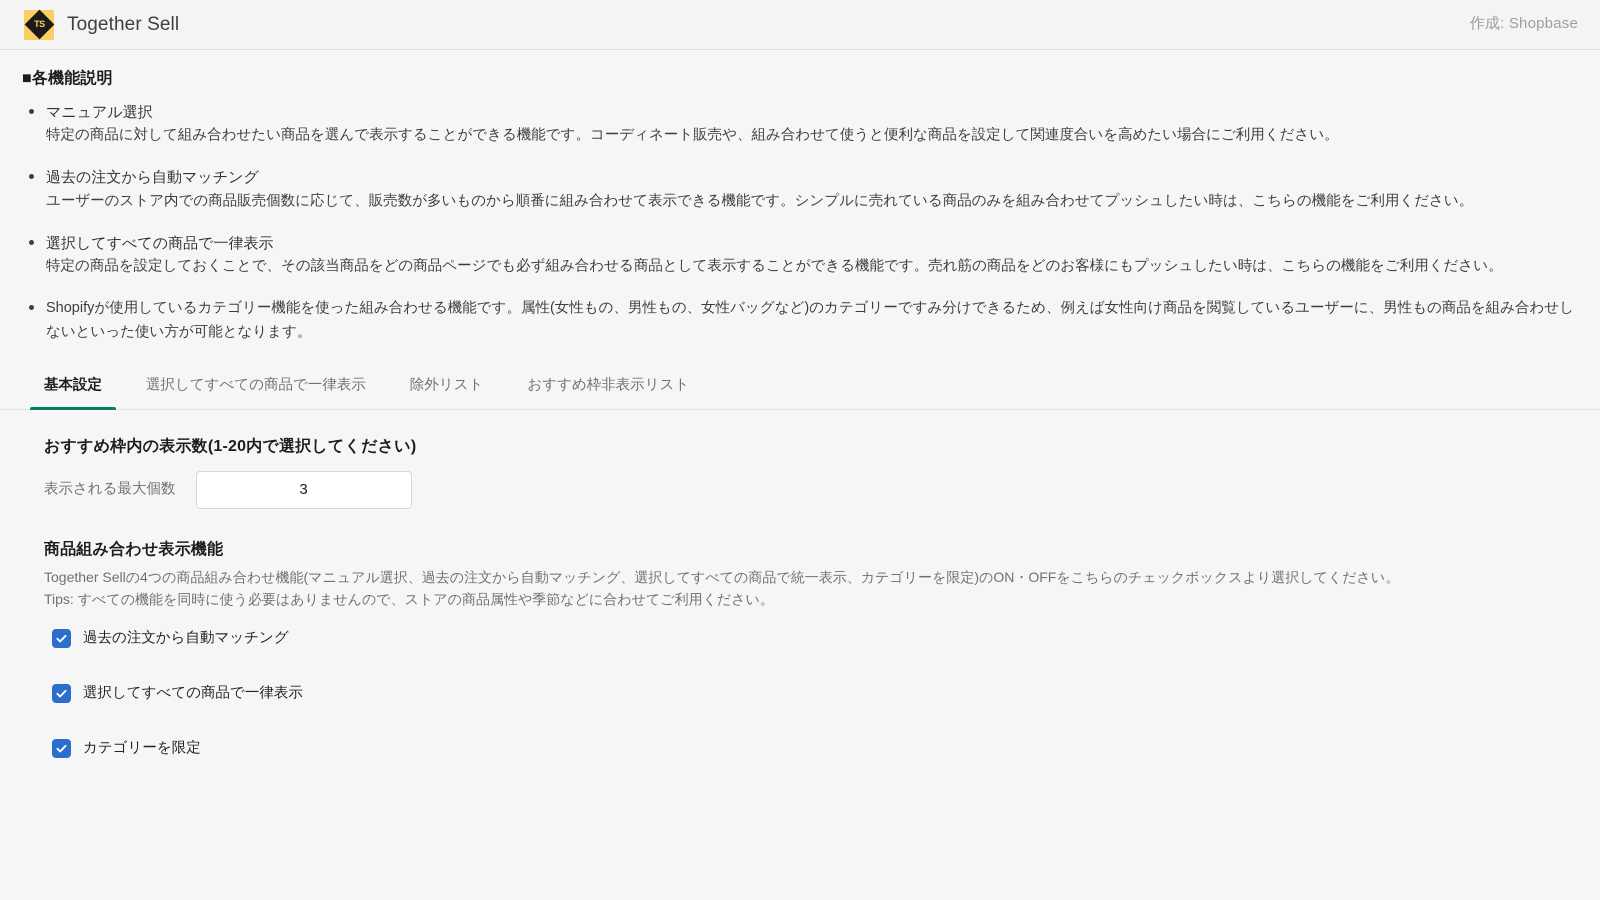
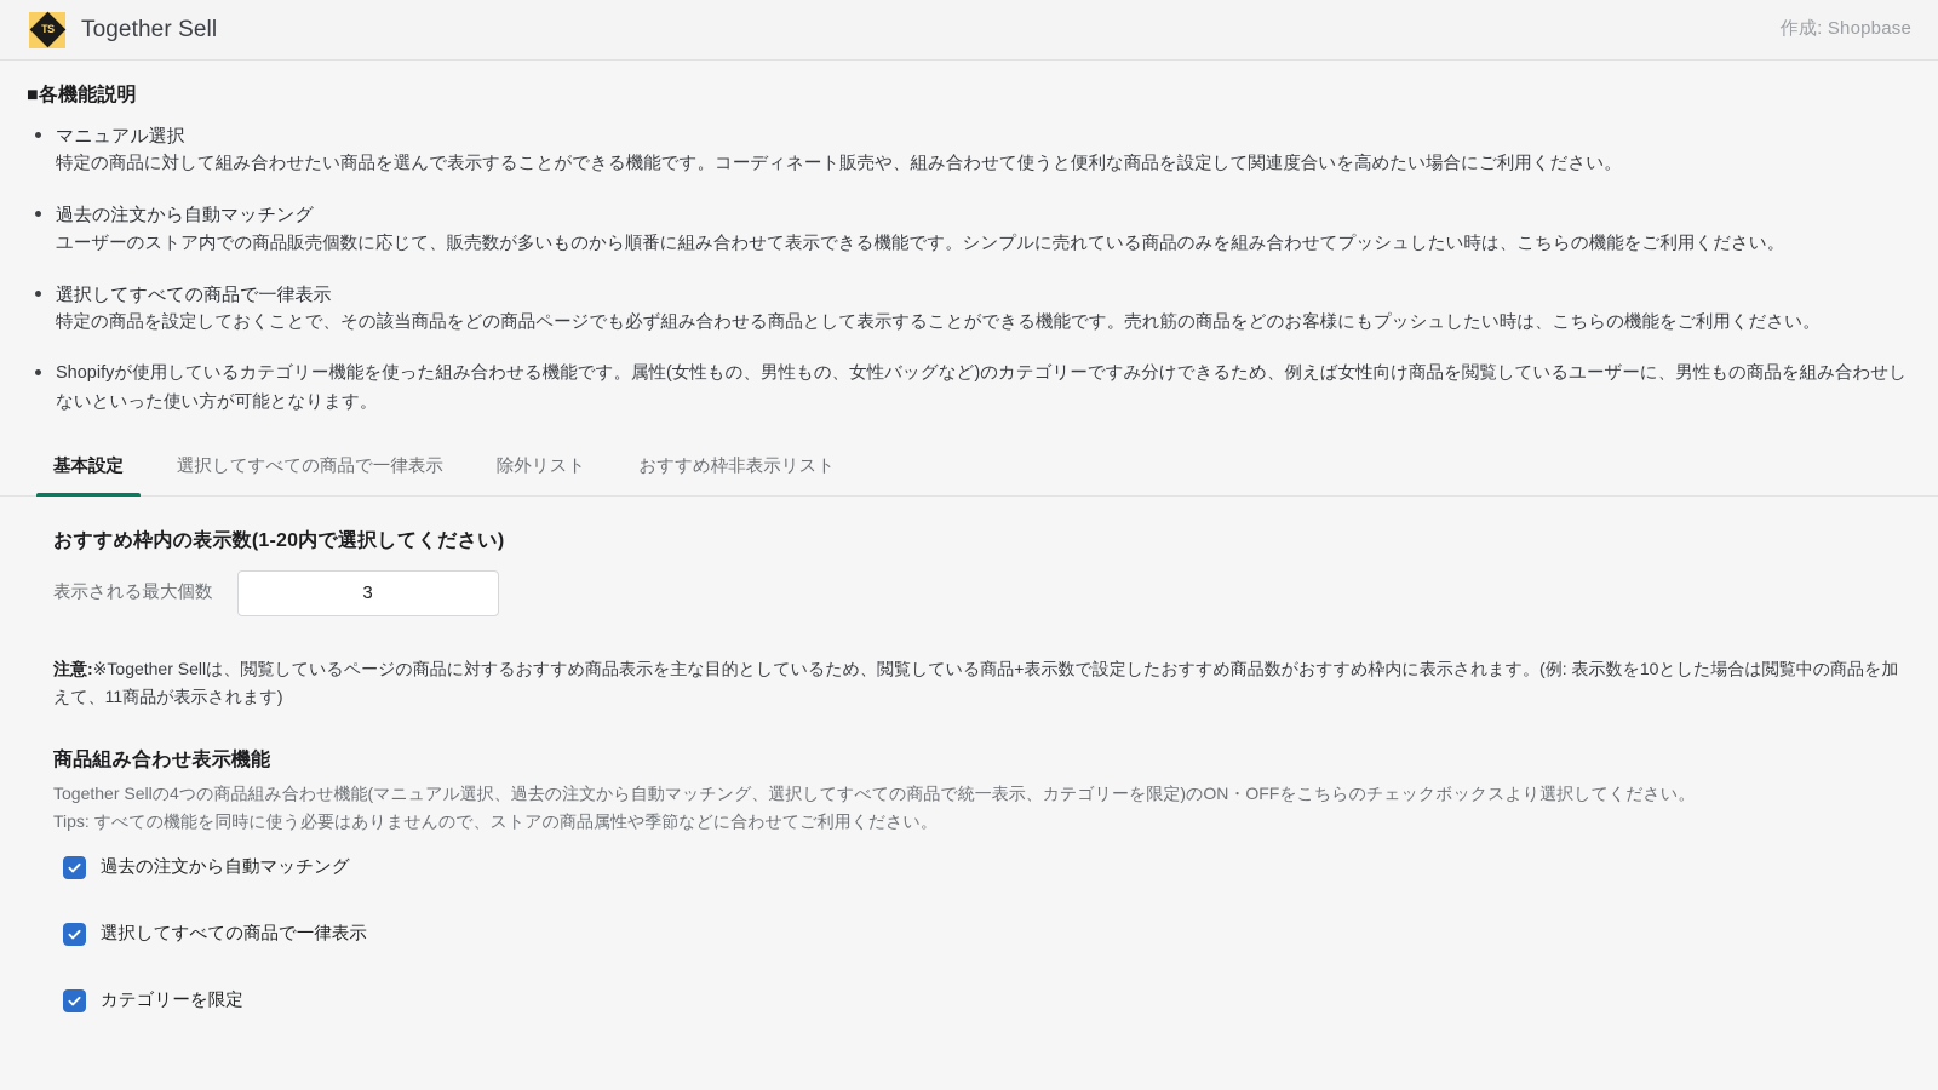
  Together Sell
  作成: Shopbase
  ■各機能説明
  マニュアル選択
  特定の商品に対して組み合わせたい商品を選んで表示することができる機能です。コーディネート販売や、組み合わせて使うと便利な商品を設定して関連度合いを高めたい場合にご利用ください。
  過去の注文から自動マッチング
  ユーザーのストア内での商品販売個数に応じて、販売数が多いものから順番に組み合わせて表示できる機能です。シンプルに売れている商品のみを組み合わせてプッシュしたい時は、こちらの機能をご利用ください。
  選択してすべての商品で一律表示
  特定の商品を設定しておくことで、その該当商品をどの商品ページでも必ず組み合わせる商品として表示することができる機能です。売れ筋の商品をどのお客様にもプッシュしたい時は、こちらの機能をご利用ください。
  Shopifyが使用しているカテゴリー機能を使った組み合わせる機能です。属性(女性もの、男性もの、女性バッグなど)のカテゴリーですみ分けできるため、例えば女性向け商品を閲覧しているユーザーに、男性もの商品を組み合わせしないといった使い方が可能となります。
  基本設定
  選択してすべての商品で一律表示
  除外リスト
  おすすめ枠非表示リスト
  おすすめ枠内の表示数(1-20内で選択してください)
  表示される最大個数
  3
+ 注意:※Together Sellは、閲覧しているページの商品に対するおすすめ商品表示を主な目的としているため、閲覧している商品+表示数で設定したおすすめ商品数がおすすめ枠内に表示されます。(例: 表示数を10とした場合は閲覧中の商品を加えて、11商品が表示されます)
  商品組み合わせ表示機能
  Together Sellの4つの商品組み合わせ機能(マニュアル選択、過去の注文から自動マッチング、選択してすべての商品で統一表示、カテゴリーを限定)のON・OFFをこちらのチェックボックスより選択してください。
  Tips: すべての機能を同時に使う必要はありませんので、ストアの商品属性や季節などに合わせてご利用ください。
  過去の注文から自動マッチング
  選択してすべての商品で一律表示
  カテゴリーを限定
